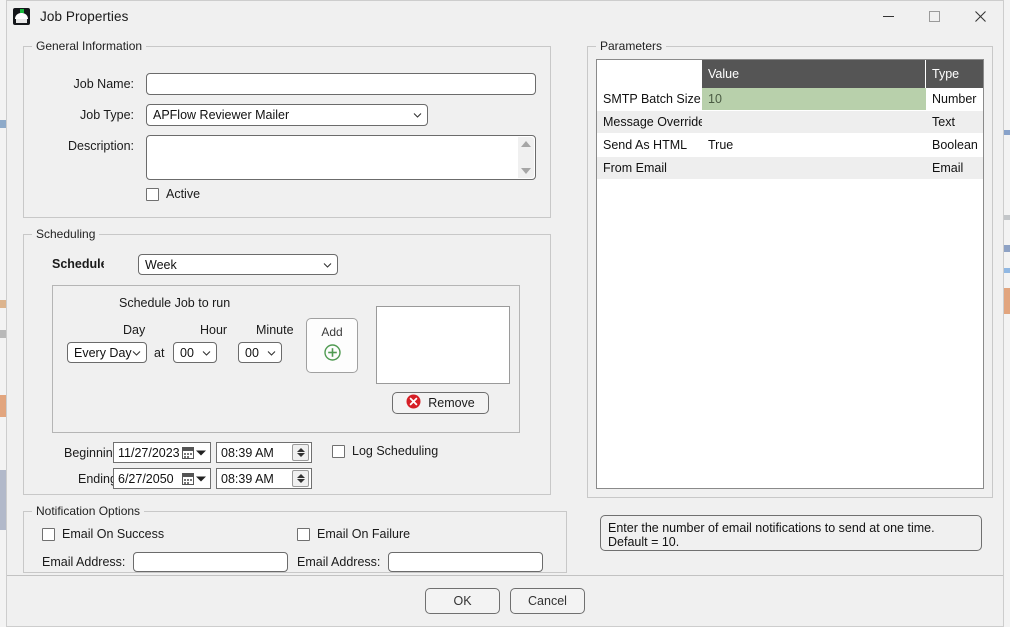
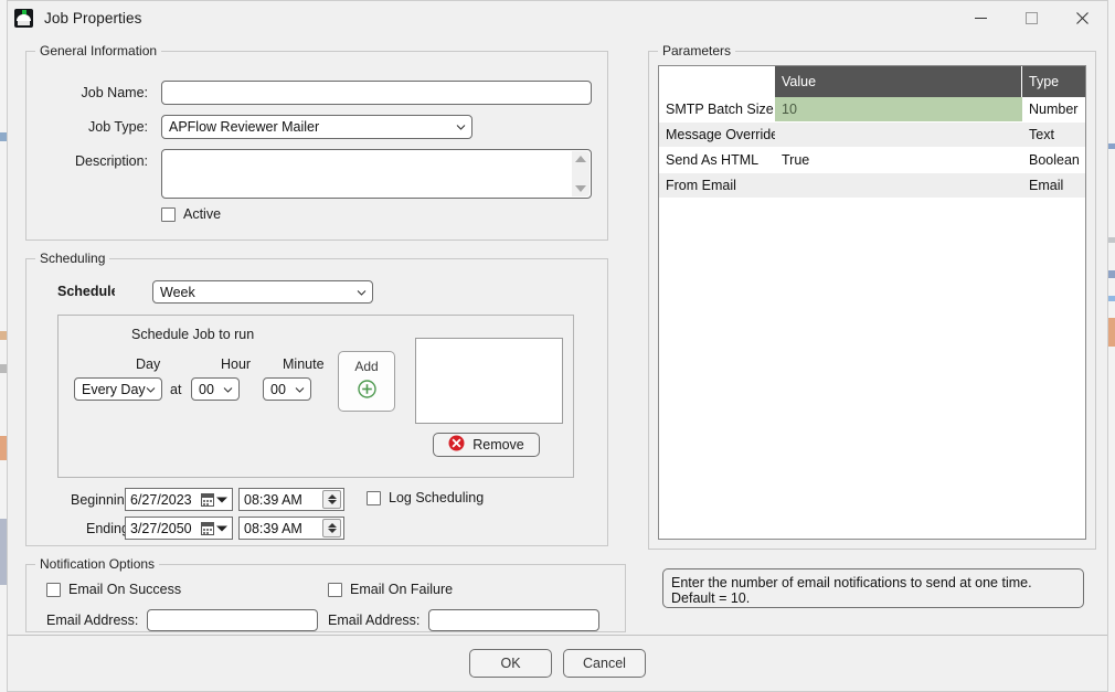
  Job Properties
  General Information
  Job Name:
  Job Type:
  APFlow Reviewer Mailer
  Description:
  Active
  Scheduling
  Schedul
  Week
  Schedule Job to run
  Day
  Hour
  Minute
  Every Day
  at
  00
  00
  Add
  Remove
  Beginnin
- 11/27/2023
+ 6/27/2023
  08:39 AM
  Endin
- 6/27/2050
+ 3/27/2050
  08:39 AM
  Log Scheduling
  Notification Options
  Email On Success
  Email On Failure
  Email Address:
  Email Address:
  Parameters
  Value
  Type
  SMTP Batch Size
  10
  Number
  Message Override
  Text
  Send As HTML
  True
  Boolean
  From Email
  Email
  Enter the number of email notifications to send at one time. Default = 10.
  OK
  Cancel
